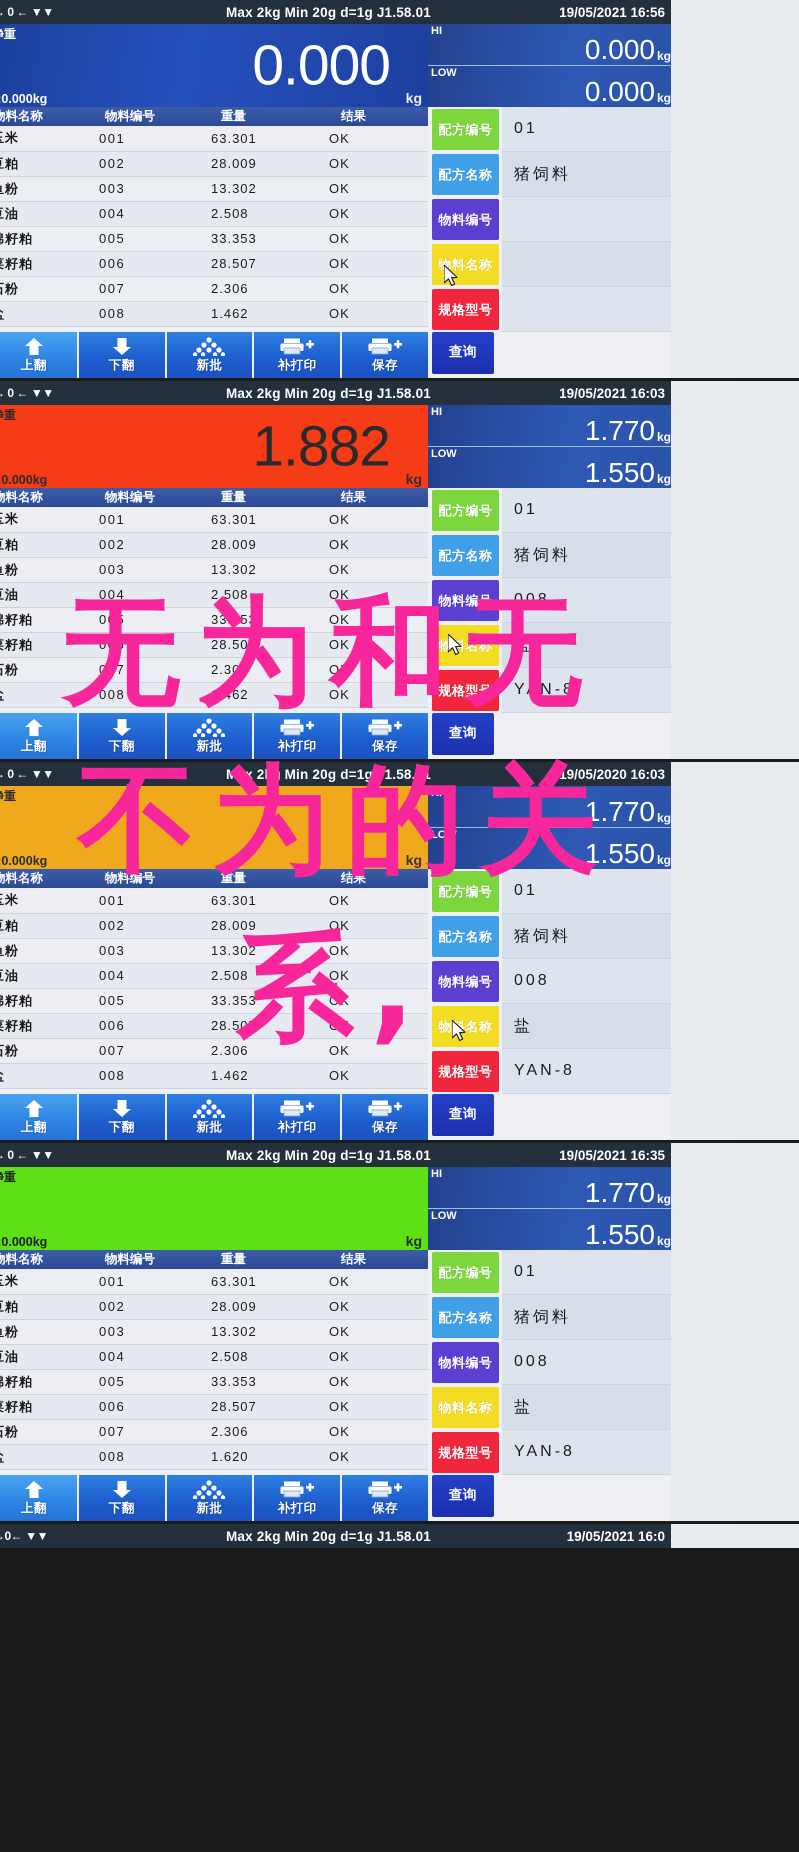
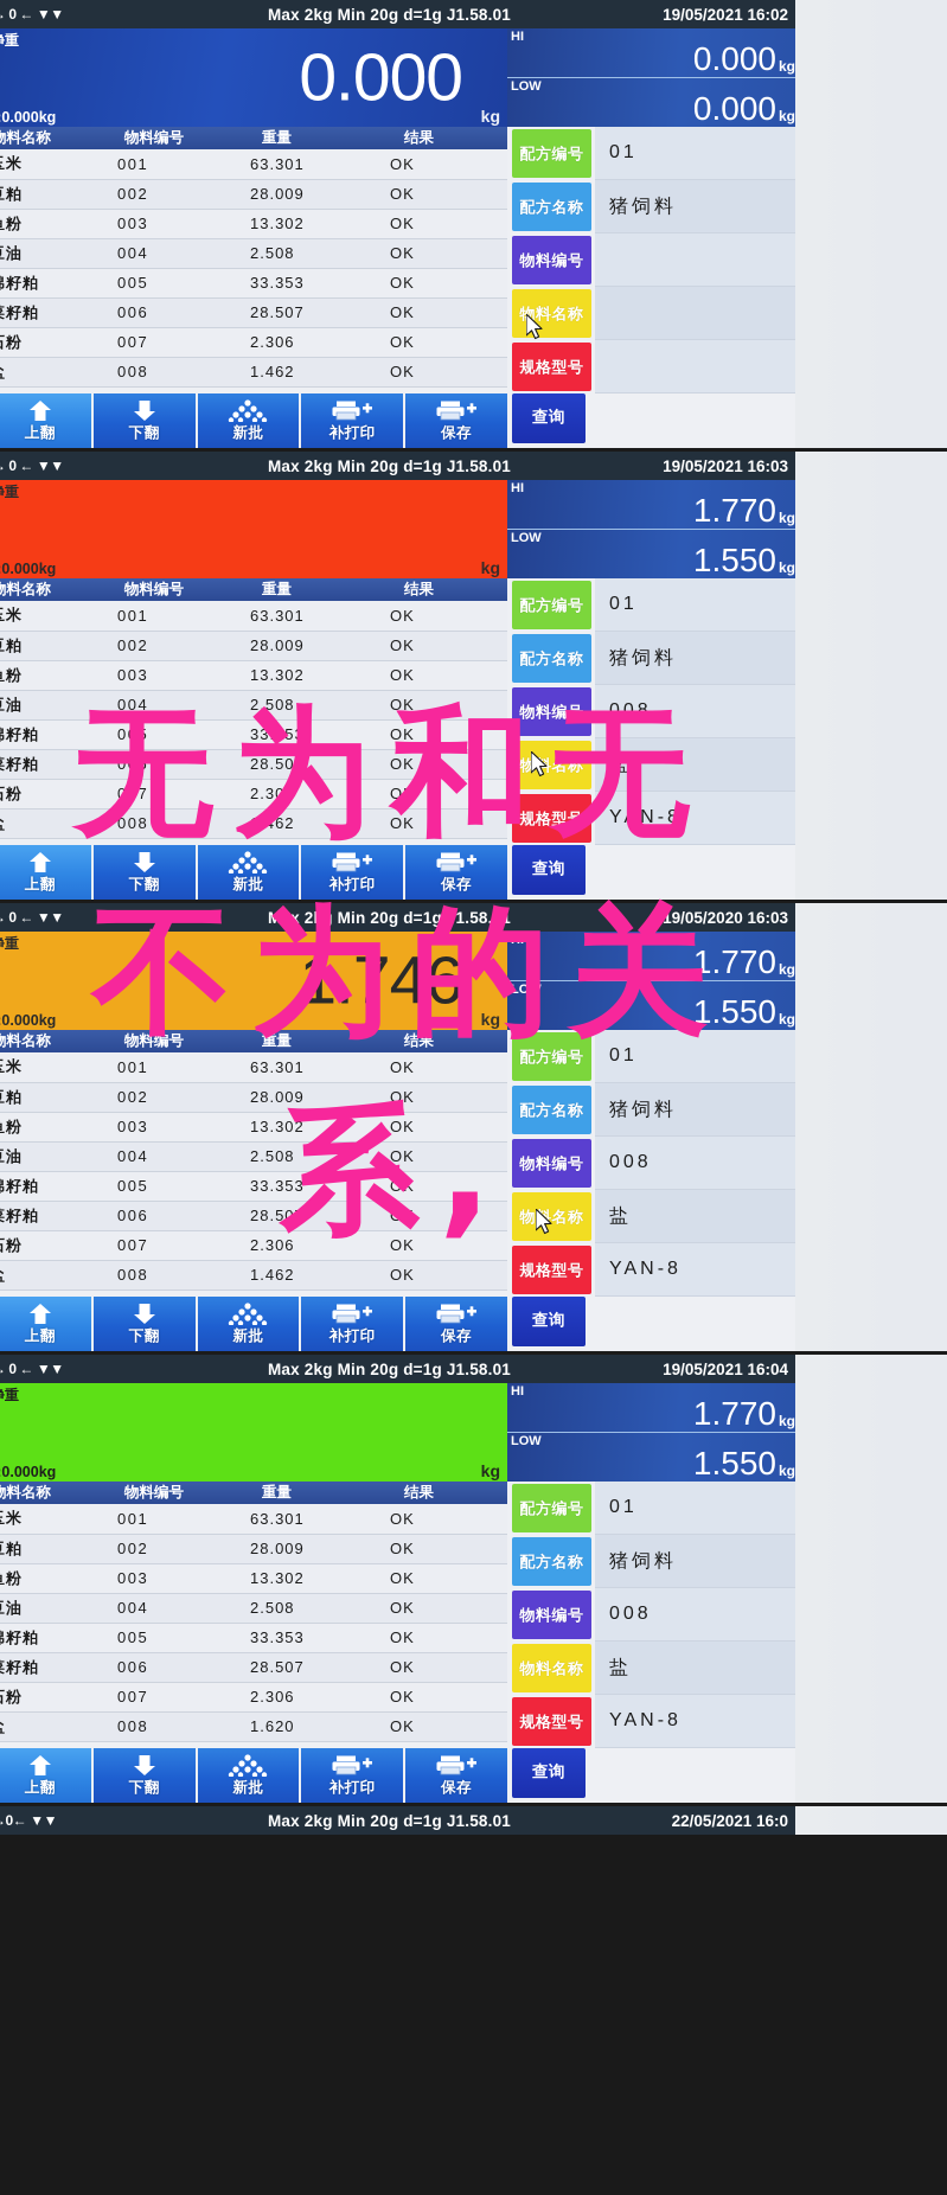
  ▼▼
  Max 2kg Min 20g d=1g J1.58.01
- 19/05/2021 16:56
+ 19/05/2021 16:02
  0.000kg
  0.000
  kg
  HI
  0.000
  kg
  LOW
  0.000
  kg
  料名称	物料编号	重量	结果
  米	001	63.301	OK
  粕	002	28.009	OK
  粉	003	13.302	OK
  油	004	2.508	OK
  籽粕	005	33.353	OK
  籽粕	006	28.507	OK
  粉	007	2.306	OK
  	008	1.462	OK
  配方编号
  01
  配方名称
  猪饲料
  物料编号
  物料名称
  规格型号
  上翻
  下翻
  新批
  补打印
  保存
  查询
  ▼▼
  Max 2kg Min 20g d=1g J1.58.01
  19/05/2021 16:03
  0.000kg
- 1.882
  kg
  HI
  1.770
  kg
  LOW
  1.550
  kg
  料名称	物料编号	重量	结果
  米	001	63.301	OK
  粕	002	28.009	OK
  粉	003	13.302	OK
  油	004	2.508	OK
  籽粕	005	33.353	OK
  籽粕	006	28.507	OK
  粉	007	2.306	OK
  	008	1.462	OK
  配方编号
  01
  配方名称
  猪饲料
  物料编号
  008
  物名称
  盐
  规格型号
  YAN-8
  上翻
  下翻
  新批
  补打印
  保存
  查询
  ▼▼
  Max 2kg Min 20g d=1g J1.58.01
  19/05/2020 16:03
  0.000kg
+ 1.746
  kg
  HI
  1.770
  kg
  LOW
  1.550
  kg
  料名称	物料编号	重量	结果
  米	001	63.301	OK
  粕	002	28.009	OK
  粉	003	13.302	OK
  油	004	2.508	OK
  籽粕	005	33.353	OK
  籽粕	006	28.507	OK
  粉	007	2.306	OK
  	008	1.462	OK
  配方编号
  01
  配方名称
  猪饲料
  物料编号
  008
  物名称
  盐
  规格型号
  YAN-8
  上翻
  下翻
  新批
  补打印
  保存
  查询
  ▼▼
  Max 2kg Min 20g d=1g J1.58.01
- 19/05/2021 16:35
+ 19/05/2021 16:04
  0.000kg
  kg
  HI
  1.770
  kg
  LOW
  1.550
  kg
  料名称	物料编号	重量	结果
  米	001	63.301	OK
  粕	002	28.009	OK
  粉	003	13.302	OK
  油	004	2.508	OK
  籽粕	005	33.353	OK
  籽粕	006	28.507	OK
  粉	007	2.306	OK
  	008	1.620	OK
  配方编号
  01
  配方名称
  猪饲料
  物料编号
  008
  物料名称
  盐
  规格型号
  YAN-8
  上翻
  下翻
  新批
  补打印
  保存
  查询
  无为和无
  不为的关
  系,
  ▼▼
  Max 2kg Min 20g d=1g J1.58.01
- 19/05/2021 16:0
+ 22/05/2021 16:0
